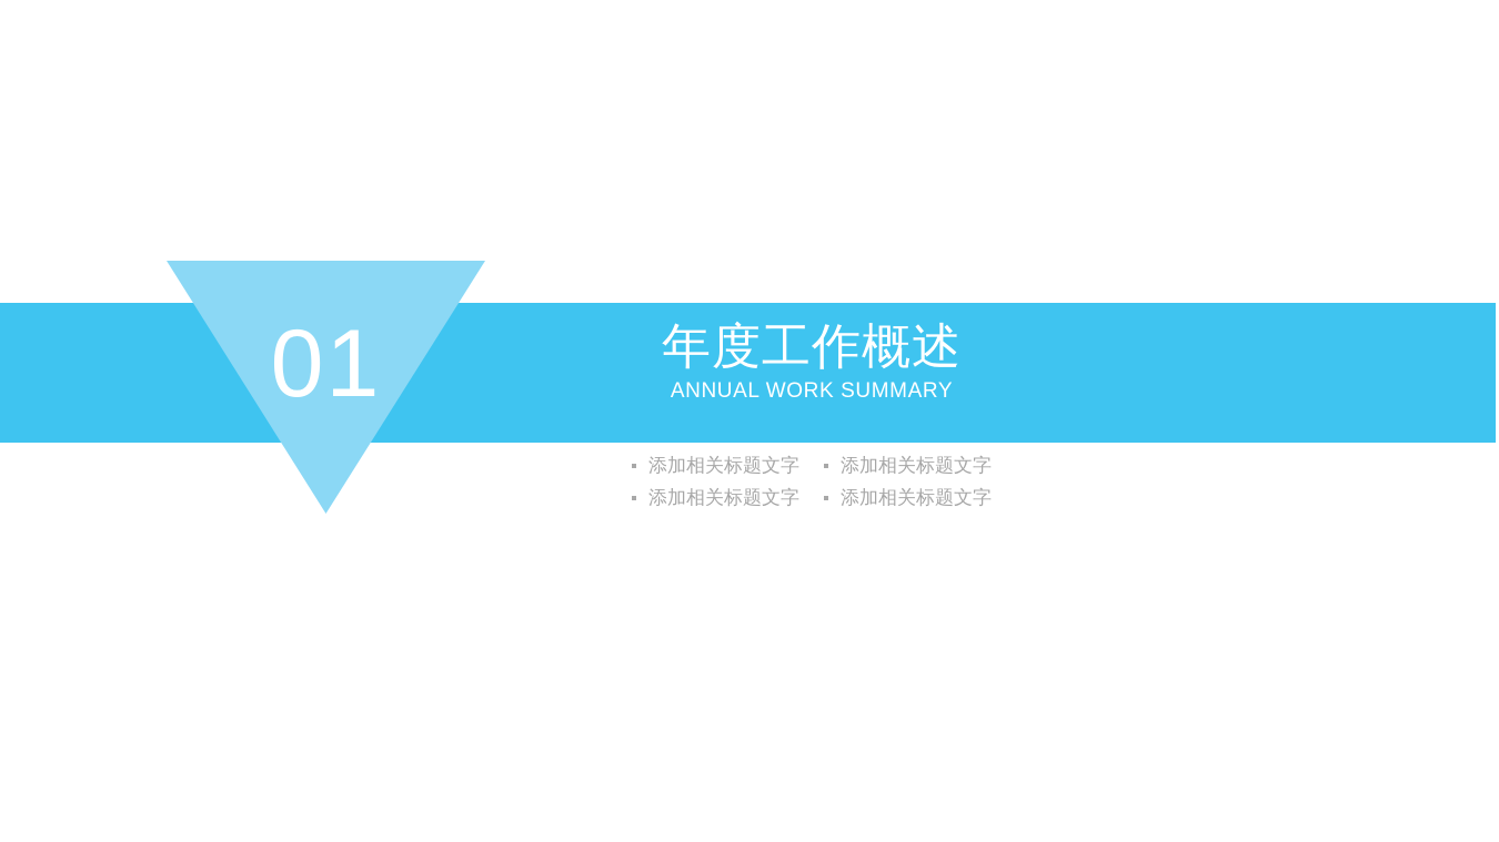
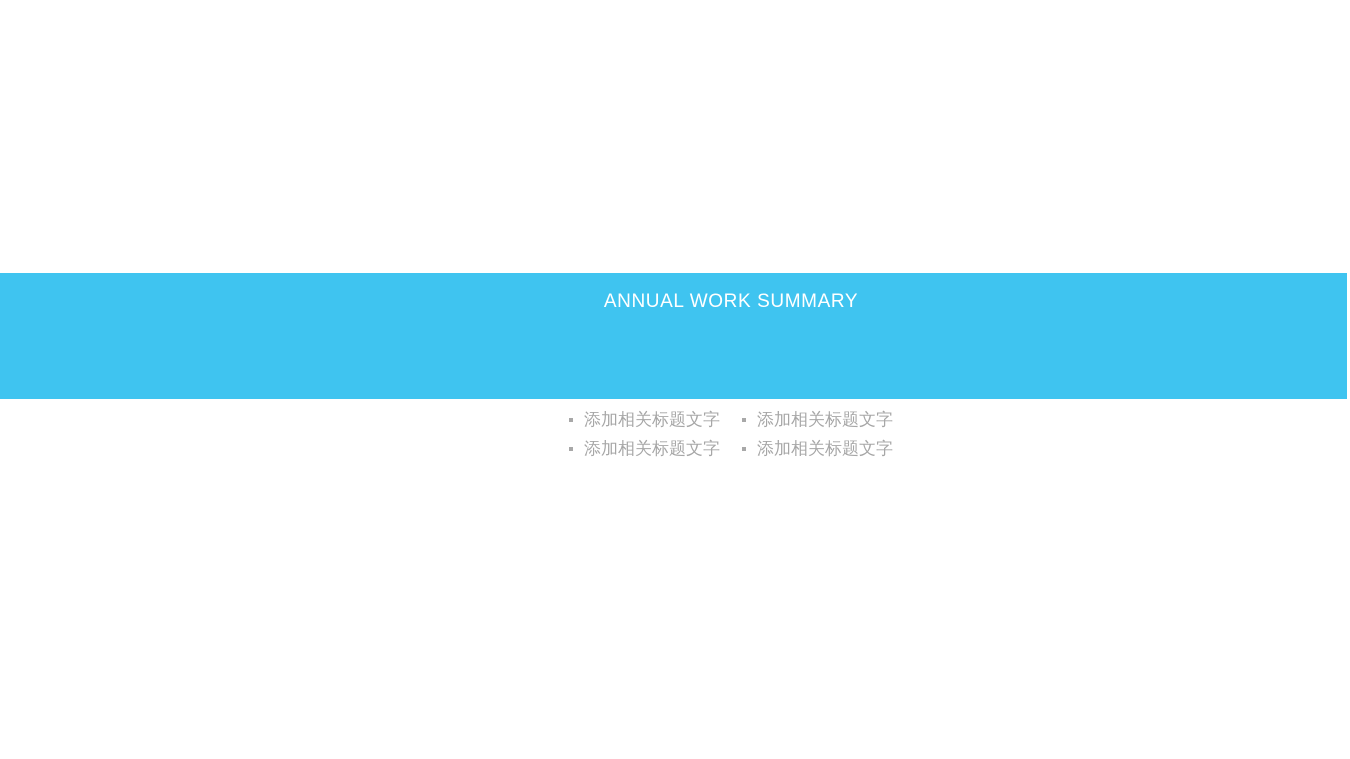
- 01
- 年度工作概述
  ANNUAL WORK SUMMARY
  添加相关标题文字
  添加相关标题文字
  添加相关标题文字
  添加相关标题文字
